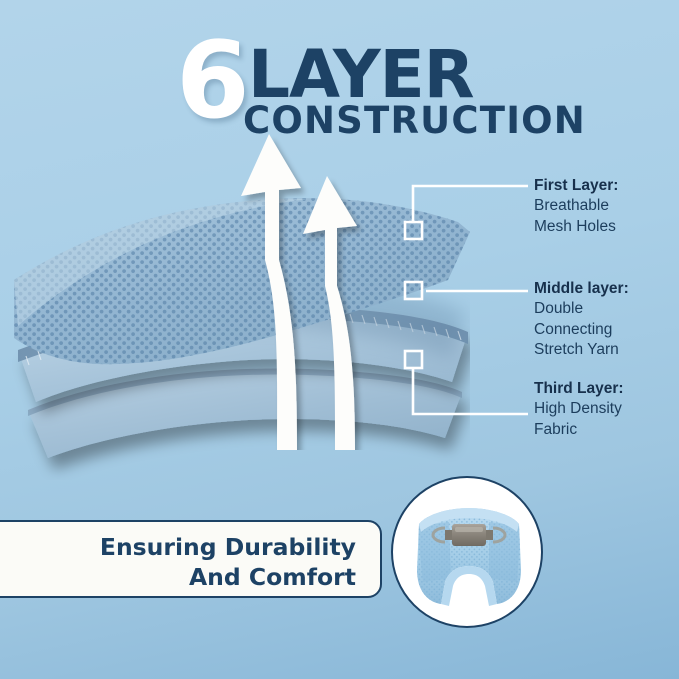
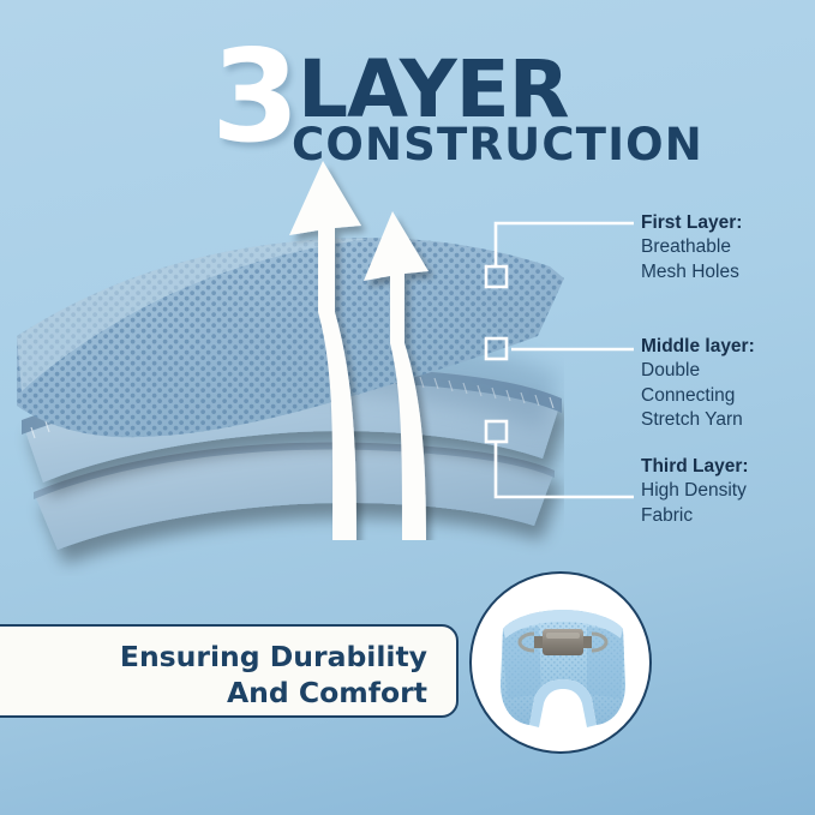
- 6
+ 3
  LAYER
  CONSTRUCTION
  First Layer:
  Breathable
  Mesh Holes
  Middle layer:
  Double
  Connecting
  Stretch Yarn
  Third Layer:
  High Density
  Fabric
  Ensuring Durability
  And Comfort
